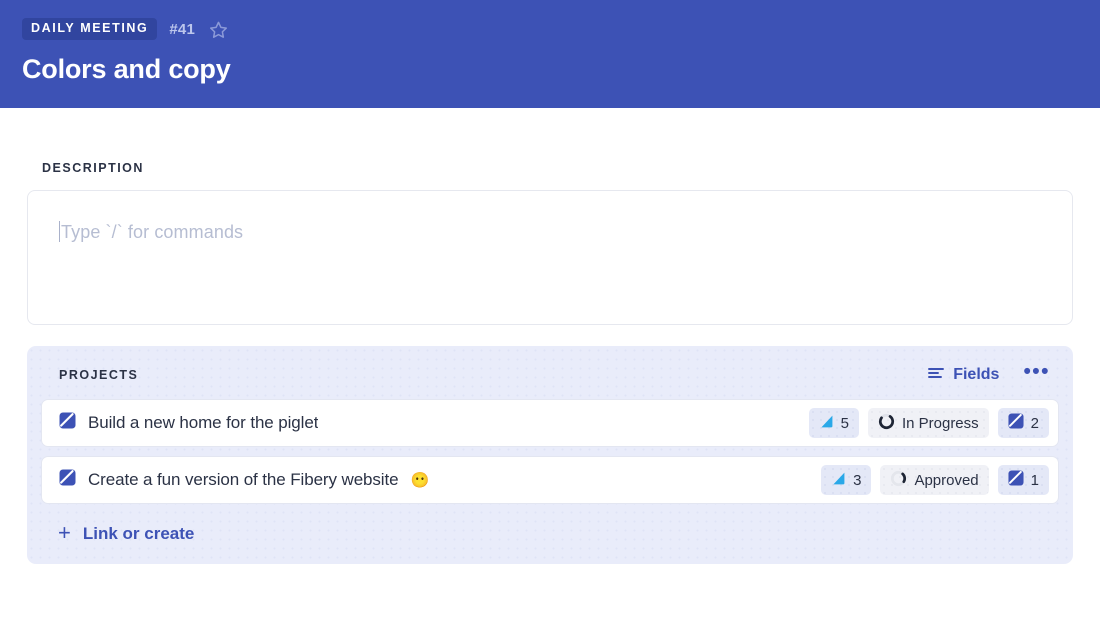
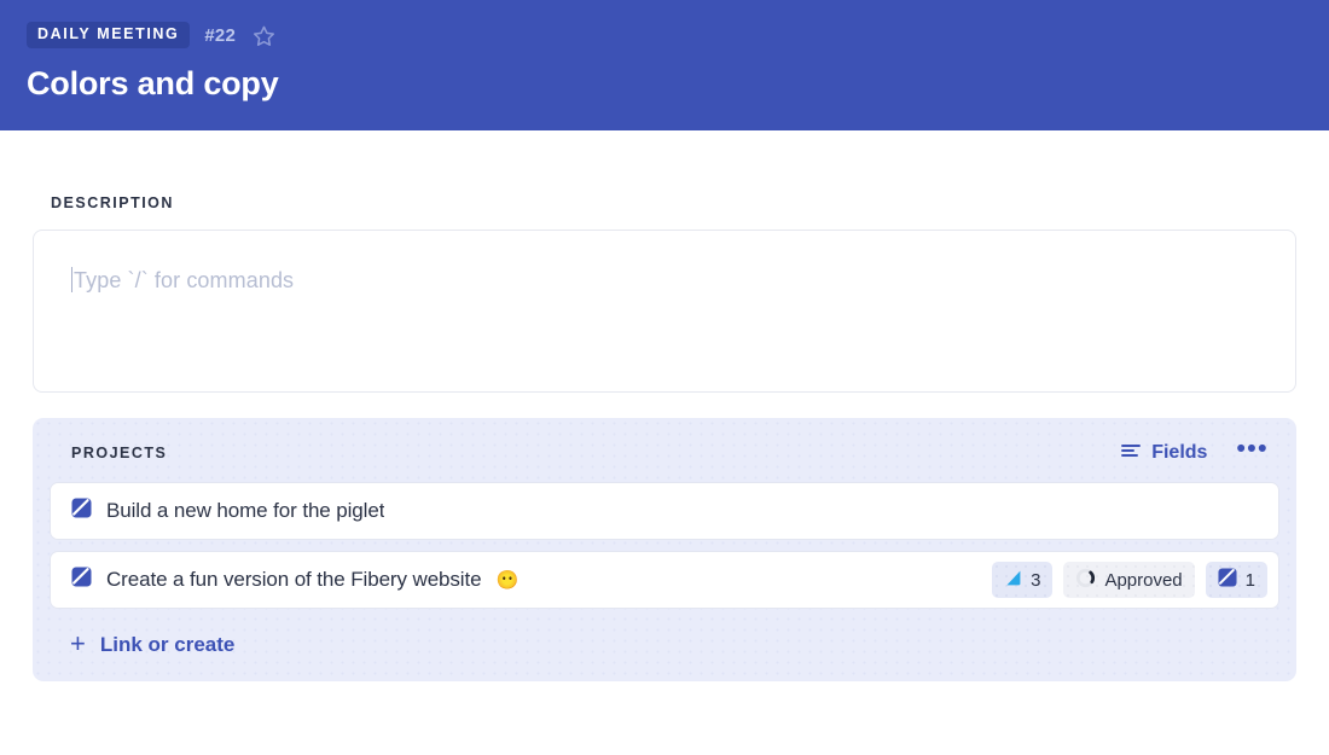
  DAILY MEETING
- #41
+ #22
  Colors and copy
  DESCRIPTION
  Type `/` for commands
  PROJECTS
  Fields
  •••
  Build a new home for the piglet
- 5
- In Progress
- 2
  Create a fun version of the Fibery website
  😶
  3
  Approved
  1
  +
  Link or create
